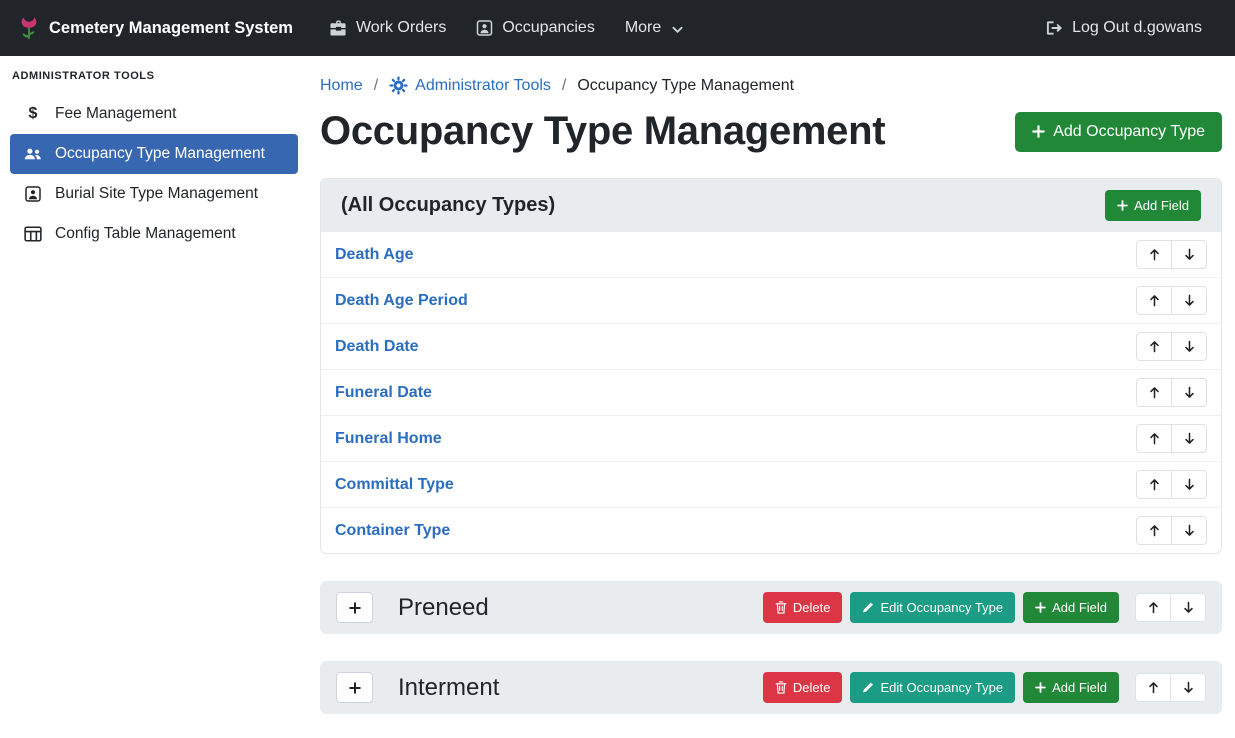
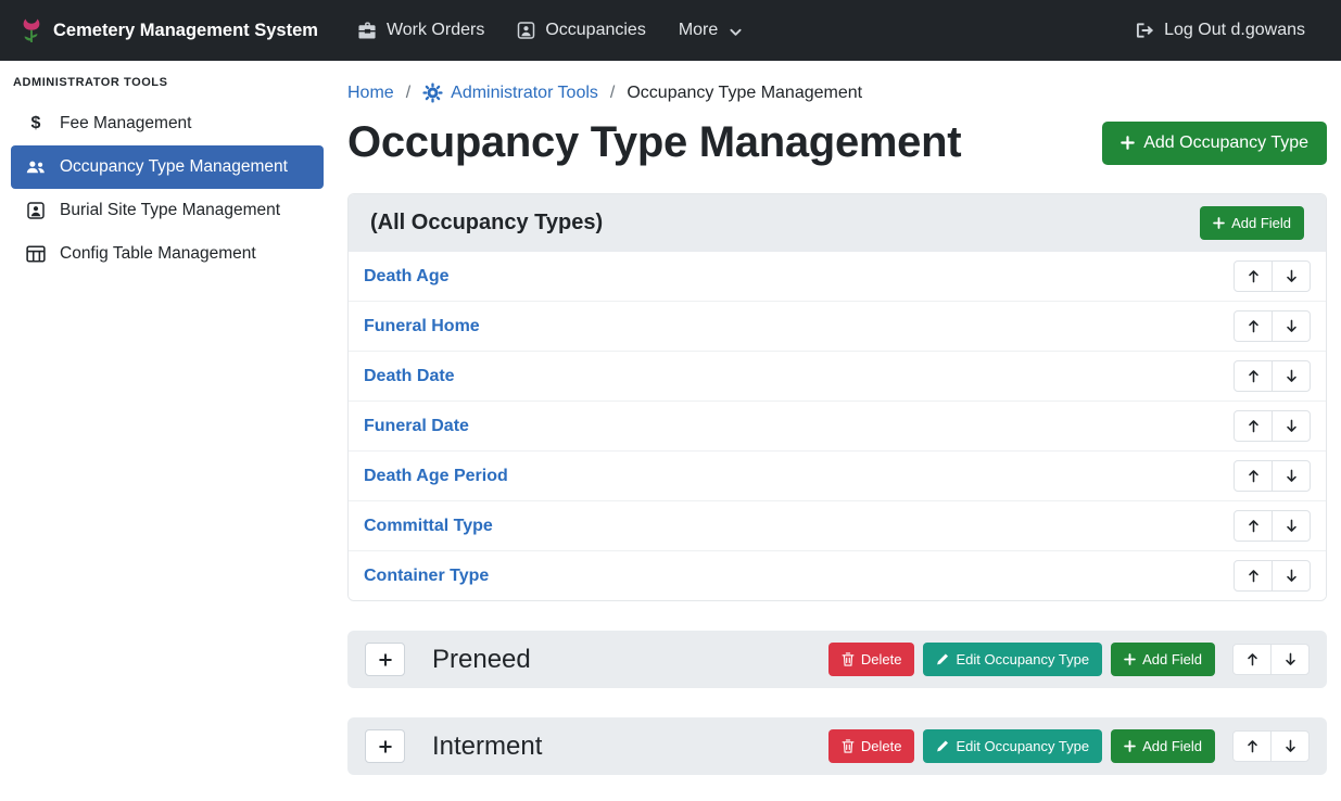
  Cemetery Management System
  Work Orders
  Occupancies
  More
  Log Out d.gowans
  ADMINISTRATOR TOOLS
  $
  Fee Management
  Occupancy Type Management
  Burial Site Type Management
  Config Table Management
  Home
  /
  Administrator Tools
  /
  Occupancy Type Management
  Occupancy Type Management
  Add Occupancy Type
  (All Occupancy Types)
  Add Field
  Death Age
- Death Age Period
+ Funeral Home
  Death Date
  Funeral Date
- Funeral Home
+ Death Age Period
  Committal Type
  Container Type
  Preneed
  Delete
  Edit Occupancy Type
  Add Field
  Interment
  Delete
  Edit Occupancy Type
  Add Field
